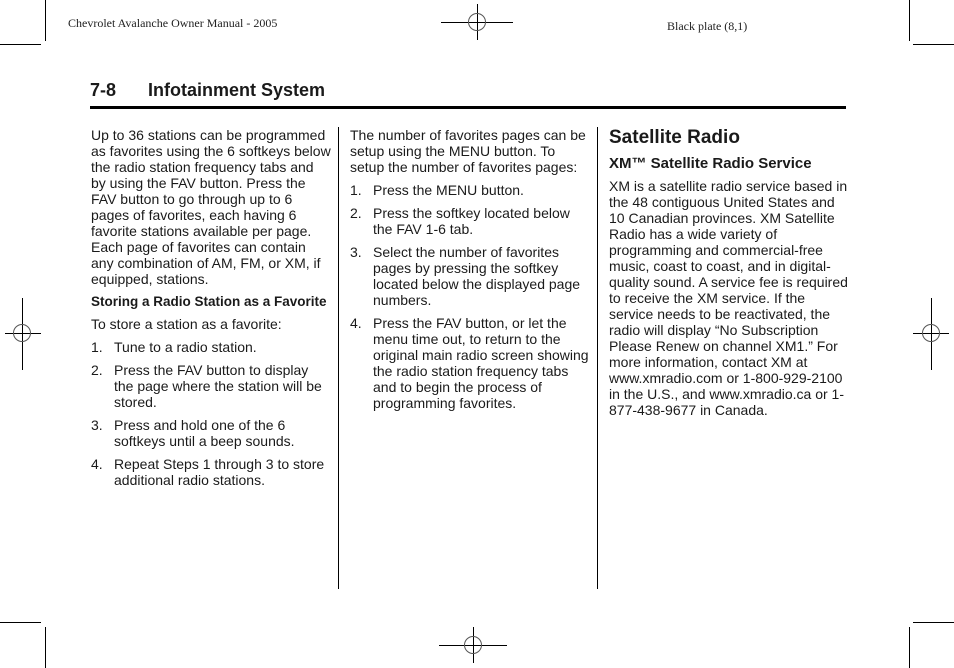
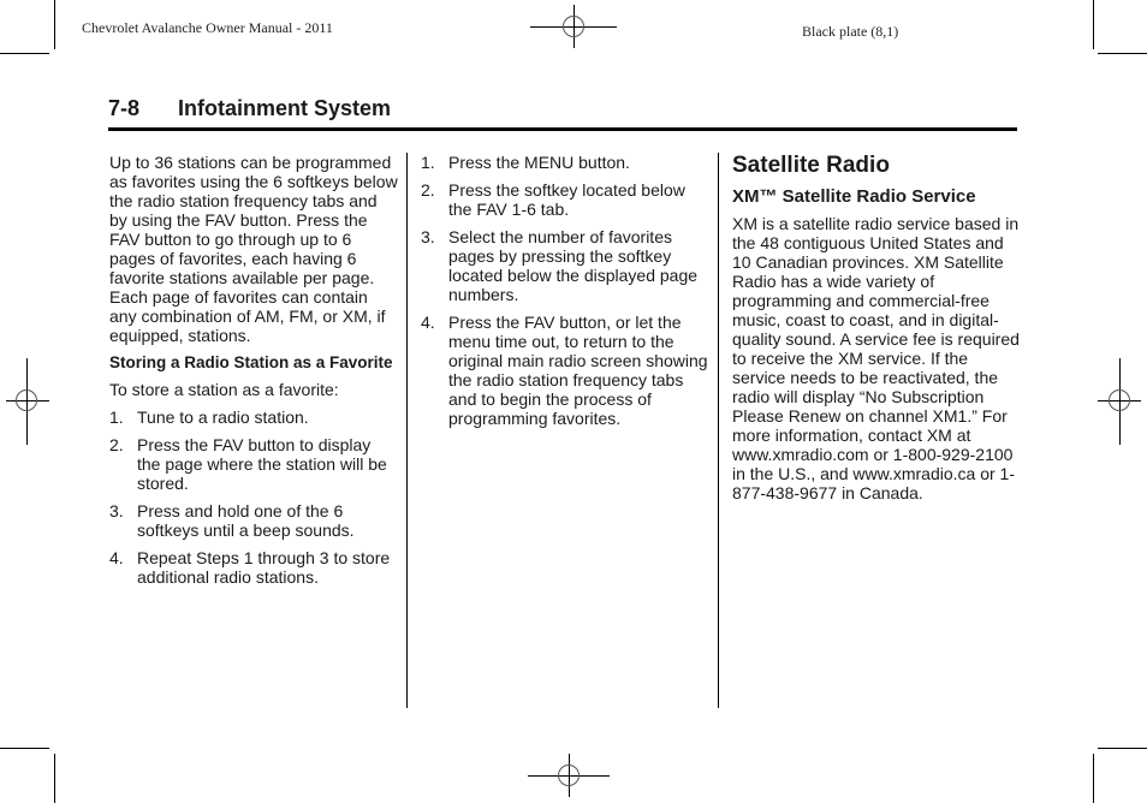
- Chevrolet Avalanche Owner Manual - 2005
+ Chevrolet Avalanche Owner Manual - 2011
  Black plate (8,1)
  7-8
  Infotainment System
  Up to 36 stations can be programmed as favorites using the 6 softkeys below the radio station frequency tabs and by using the FAV button. Press the FAV button to go through up to 6 pages of favorites, each having 6 favorite stations available per page. Each page of favorites can contain any combination of AM, FM, or XM, if equipped, stations.
  Storing a Radio Station as a Favorite
  To store a station as a favorite:
  1.
  Tune to a radio station.
  2.
  Press the FAV button to display the page where the station will be stored.
  3.
  Press and hold one of the 6 softkeys until a beep sounds.
  4.
  Repeat Steps 1 through 3 to store additional radio stations.
- The number of favorites pages can be setup using the MENU button. To setup the number of favorites pages:
  1.
  Press the MENU button.
  2.
  Press the softkey located below the FAV 1-6 tab.
  3.
  Select the number of favorites pages by pressing the softkey located below the displayed page numbers.
  4.
  Press the FAV button, or let the menu time out, to return to the original main radio screen showing the radio station frequency tabs and to begin the process of programming favorites.
  Satellite Radio
  XM™ Satellite Radio Service
  XM is a satellite radio service based in the 48 contiguous United States and 10 Canadian provinces. XM Satellite Radio has a wide variety of programming and commercial-free music, coast to coast, and in digital-quality sound. A service fee is required to receive the XM service. If the service needs to be reactivated, the radio will display “No Subscription Please Renew on channel XM1.” For more information, contact XM at www.xmradio.com or 1-800-929-2100 in the U.S., and www.xmradio.ca or 1-877-438-9677 in Canada.
